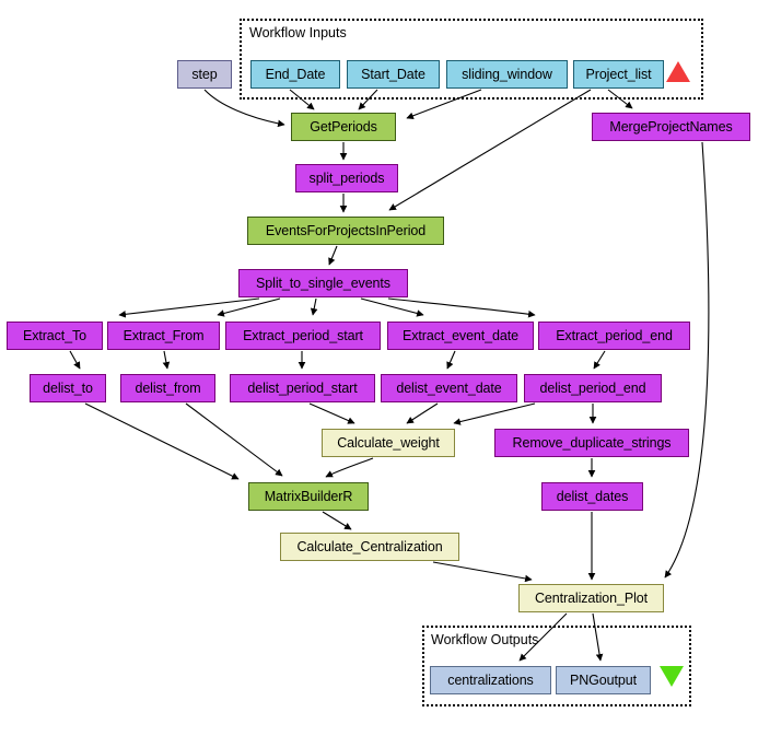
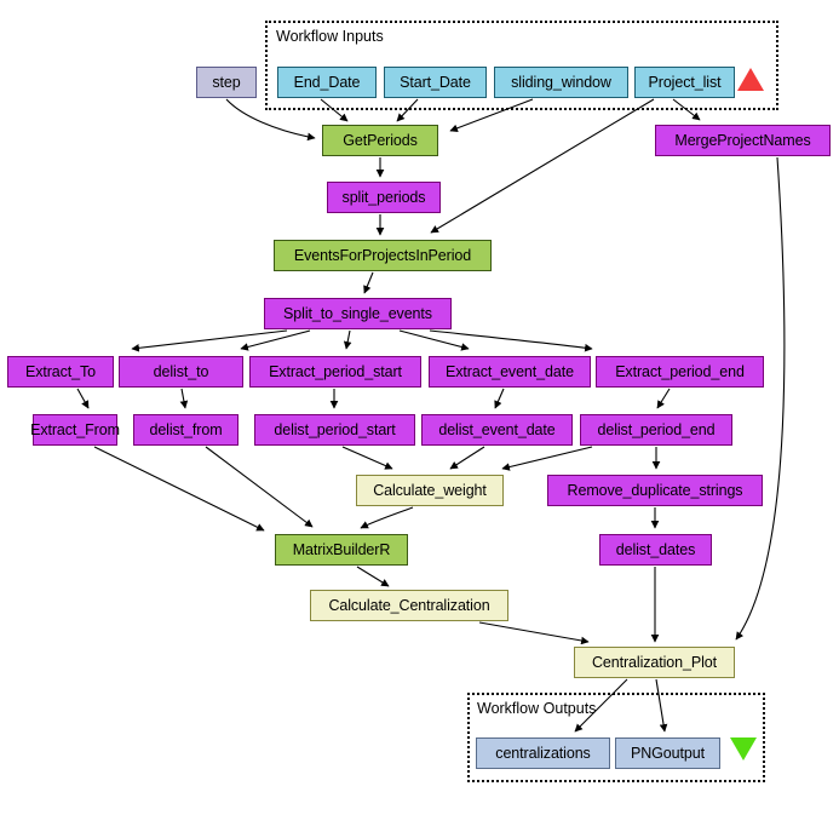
  Workflow Inputs
  Workflow Outputs
  step
  End_Date
  Start_Date
  sliding_window
  Project_list
  GetPeriods
  MergeProjectNames
  split_periods
  EventsForProjectsInPeriod
  Split_to_single_events
  Extract_To
- Extract_From
+ delist_to
  Extract_period_start
  Extract_event_date
  Extract_period_end
- delist_to
+ Extract_From
  delist_from
  delist_period_start
  delist_event_date
  delist_period_end
  Calculate_weight
  Remove_duplicate_strings
  MatrixBuilderR
  delist_dates
  Calculate_Centralization
  Centralization_Plot
  centralizations
  PNGoutput
